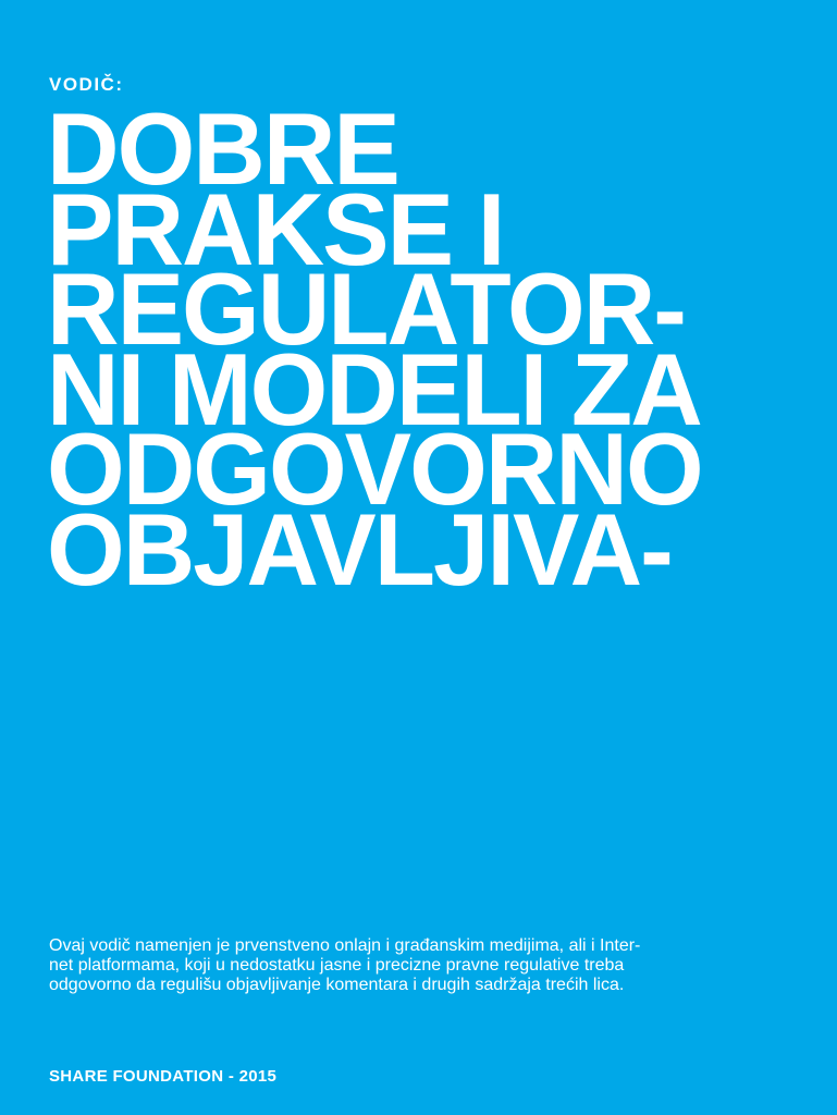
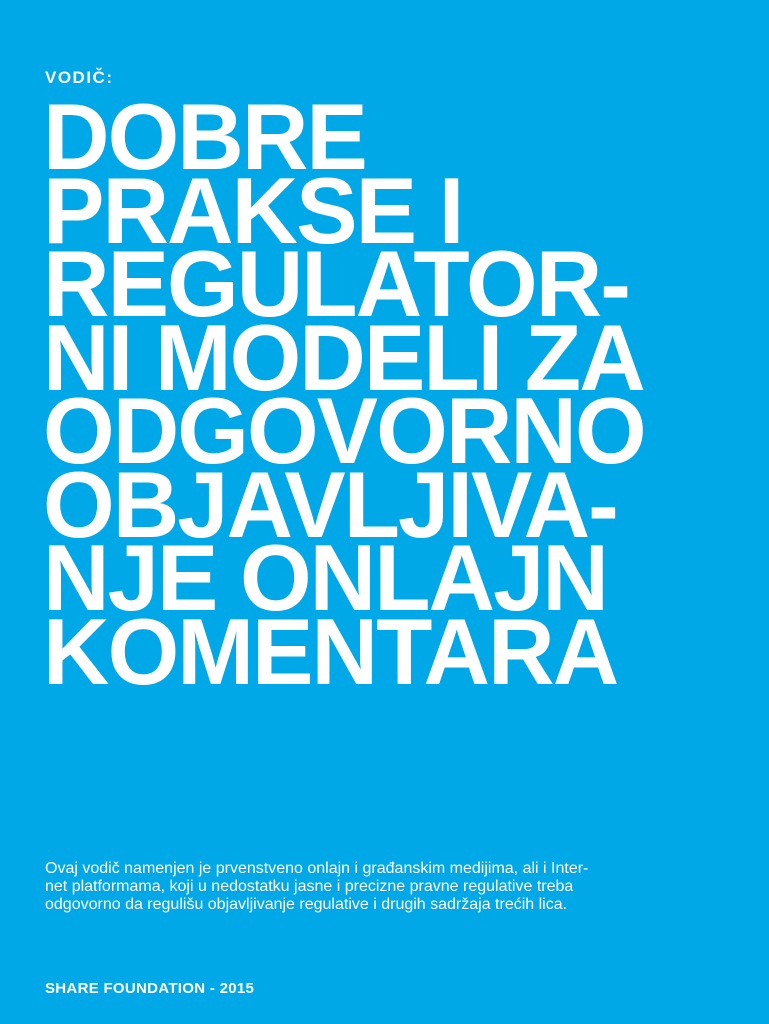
  VODIČ:
  DOBRE
  PRAKSE I
  REGULATOR-
  NI MODELI ZA
  ODGOVORNO
  OBJAVLJIVA-
+ NJE ONLAJN
+ KOMENTARA
  Ovaj vodič namenjen je prvenstveno onlajn i građanskim medijima, ali i Inter-
  net platformama, koji u nedostatku jasne i precizne pravne regulative treba
- odgovorno da regulišu objavljivanje komentara i drugih sadržaja trećih lica.
+ odgovorno da regulišu objavljivanje regulative i drugih sadržaja trećih lica.
  SHARE FOUNDATION - 2015
